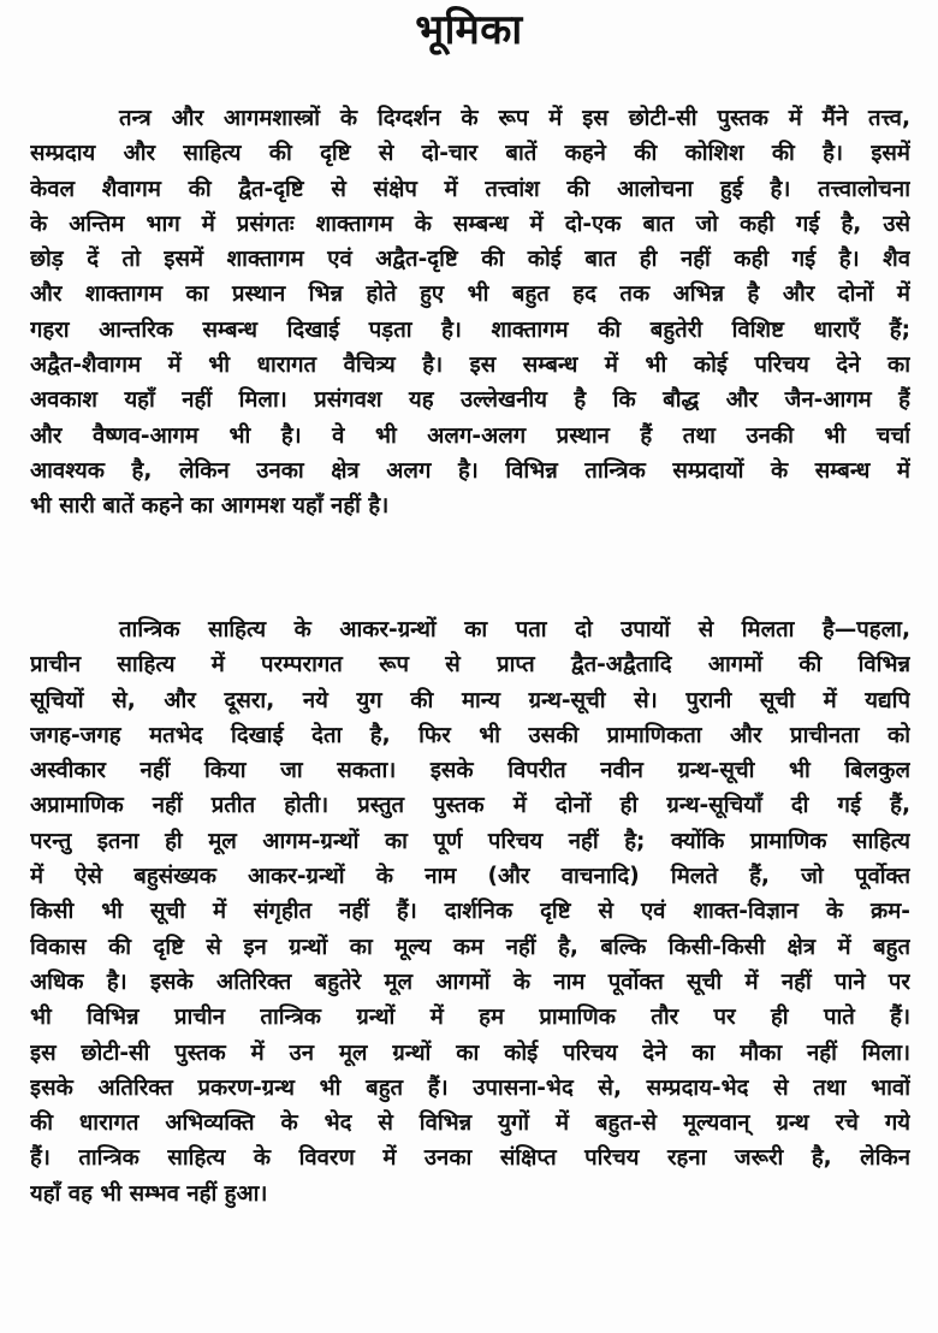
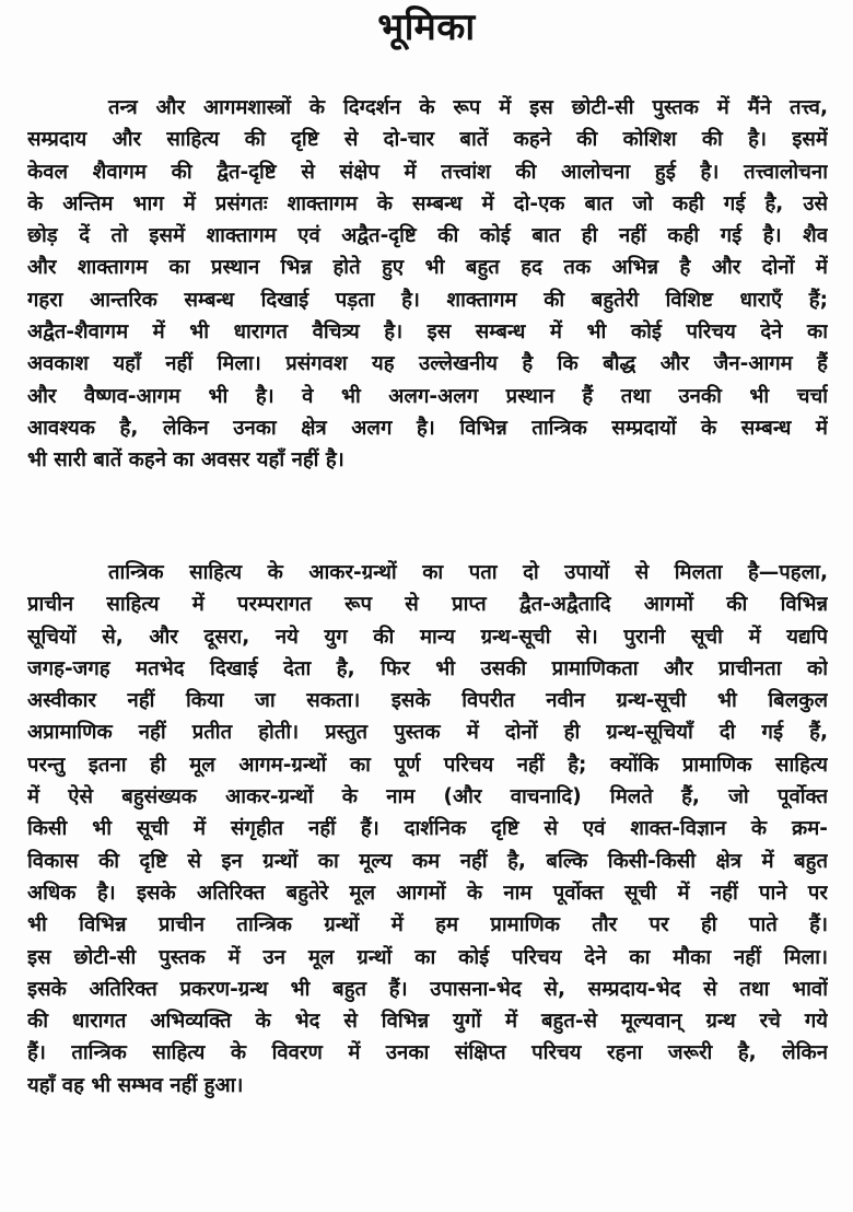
  भूमिका
  तन्त्र और आगमशास्त्रों के दिग्दर्शन के रूप में इस छोटी-सी पुस्तक में मैंने तत्त्व,
  सम्प्रदाय और साहित्य की दृष्टि से दो-चार बातें कहने की कोशिश की है। इसमें
  केवल शैवागम की द्वैत-दृष्टि से संक्षेप में तत्त्वांश की आलोचना हुई है। तत्त्वालोचना
  के अन्तिम भाग में प्रसंगतः शाक्तागम के सम्बन्ध में दो-एक बात जो कही गई है, उसे
  छोड़ दें तो इसमें शाक्तागम एवं अद्वैत-दृष्टि की कोई बात ही नहीं कही गई है। शैव
  और शाक्तागम का प्रस्थान भिन्न होते हुए भी बहुत हद तक अभिन्न है और दोनों में
  गहरा आन्तरिक सम्बन्ध दिखाई पड़ता है। शाक्तागम की बहुतेरी विशिष्ट धाराएँ हैं;
  अद्वैत-शैवागम में भी धारागत वैचित्र्य है। इस सम्बन्ध में भी कोई परिचय देने का
  अवकाश यहाँ नहीं मिला। प्रसंगवश यह उल्लेखनीय है कि बौद्ध और जैन-आगम हैं
  और वैष्णव-आगम भी है। वे भी अलग-अलग प्रस्थान हैं तथा उनकी भी चर्चा
  आवश्यक है, लेकिन उनका क्षेत्र अलग है। विभिन्न तान्त्रिक सम्प्रदायों के सम्बन्ध में
- भी सारी बातें कहने का आगमश यहाँ नहीं है।
+ भी सारी बातें कहने का अवसर यहाँ नहीं है।
  तान्त्रिक साहित्य के आकर-ग्रन्थों का पता दो उपायों से मिलता है—पहला,
  प्राचीन साहित्य में परम्परागत रूप से प्राप्त द्वैत-अद्वैतादि आगमों की विभिन्न
  सूचियों से, और दूसरा, नये युग की मान्य ग्रन्थ-सूची से। पुरानी सूची में यद्यपि
  जगह-जगह मतभेद दिखाई देता है, फिर भी उसकी प्रामाणिकता और प्राचीनता को
  अस्वीकार नहीं किया जा सकता। इसके विपरीत नवीन ग्रन्थ-सूची भी बिलकुल
  अप्रामाणिक नहीं प्रतीत होती। प्रस्तुत पुस्तक में दोनों ही ग्रन्थ-सूचियाँ दी गई हैं,
  परन्तु इतना ही मूल आगम-ग्रन्थों का पूर्ण परिचय नहीं है; क्योंकि प्रामाणिक साहित्य
  में ऐसे बहुसंख्यक आकर-ग्रन्थों के नाम (और वाचनादि) मिलते हैं, जो पूर्वोक्त
  किसी भी सूची में संगृहीत नहीं हैं। दार्शनिक दृष्टि से एवं शाक्त-विज्ञान के क्रम-
  विकास की दृष्टि से इन ग्रन्थों का मूल्य कम नहीं है, बल्कि किसी-किसी क्षेत्र में बहुत
  अधिक है। इसके अतिरिक्त बहुतेरे मूल आगमों के नाम पूर्वोक्त सूची में नहीं पाने पर
  भी विभिन्न प्राचीन तान्त्रिक ग्रन्थों में हम प्रामाणिक तौर पर ही पाते हैं।
  इस छोटी-सी पुस्तक में उन मूल ग्रन्थों का कोई परिचय देने का मौका नहीं मिला।
  इसके अतिरिक्त प्रकरण-ग्रन्थ भी बहुत हैं। उपासना-भेद से, सम्प्रदाय-भेद से तथा भावों
  की धारागत अभिव्यक्ति के भेद से विभिन्न युगों में बहुत-से मूल्यवान् ग्रन्थ रचे गये
  हैं। तान्त्रिक साहित्य के विवरण में उनका संक्षिप्त परिचय रहना जरूरी है, लेकिन
  यहाँ वह भी सम्भव नहीं हुआ।
